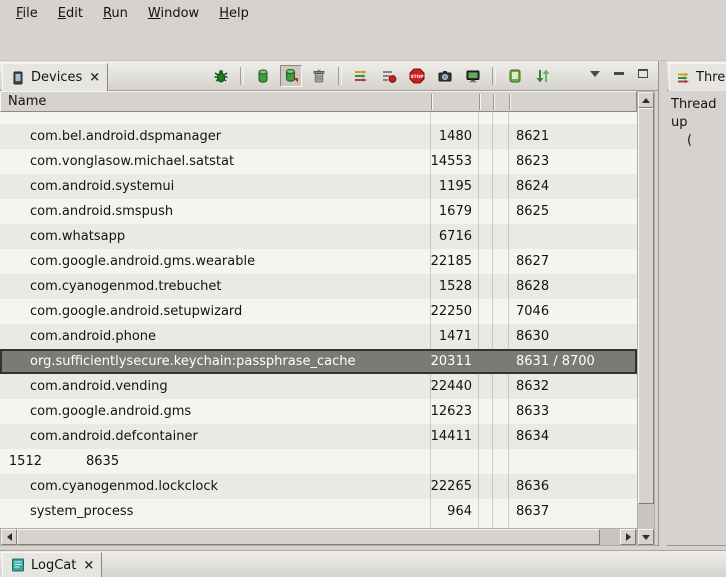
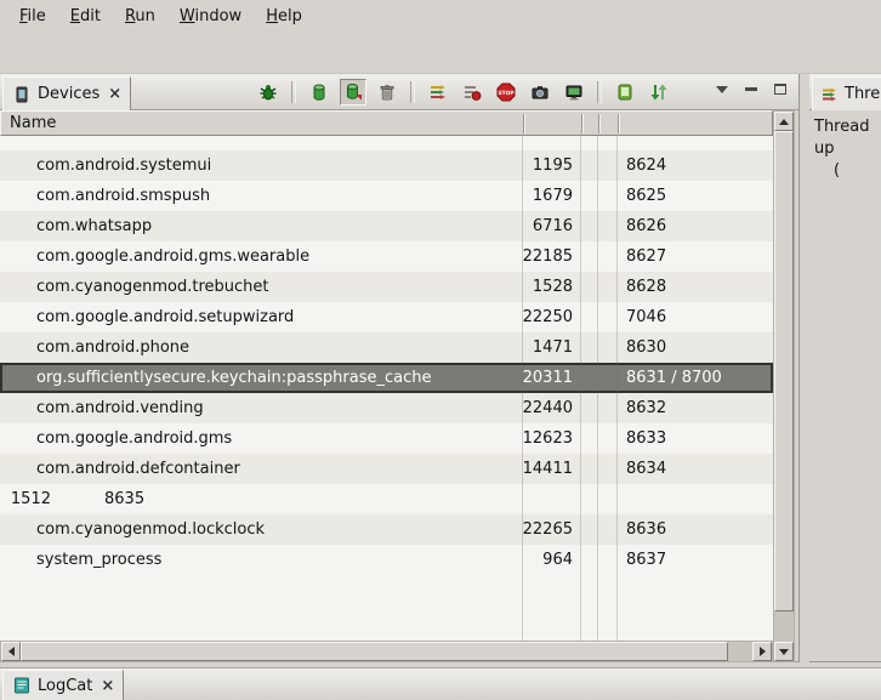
  File
  Edit
  Run
  Window
  Help
  Devices
  ×
  Name
- com.bel.android.dspmanager
- 1480
- 8621
- com.vonglasow.michael.satstat
- 14553
- 8623
  com.android.systemui
  1195
  8624
  com.android.smspush
  1679
  8625
  com.whatsapp
  6716
+ 8626
  com.google.android.gms.wearable
  22185
  8627
  com.cyanogenmod.trebuchet
  1528
  8628
  com.google.android.setupwizard
  22250
  7046
  com.android.phone
  1471
  8630
  org.sufficientlysecure.keychain:passphrase_cache
  20311
  8631 / 8700
  com.android.vending
  22440
  8632
  com.google.android.gms
  12623
  8633
  com.android.defcontainer
  14411
  8634
  1512
  8635
  com.cyanogenmod.lockclock
  22265
  8636
  system_process
  964
  8637
  Thread up
  (
  LogCat
  ×
